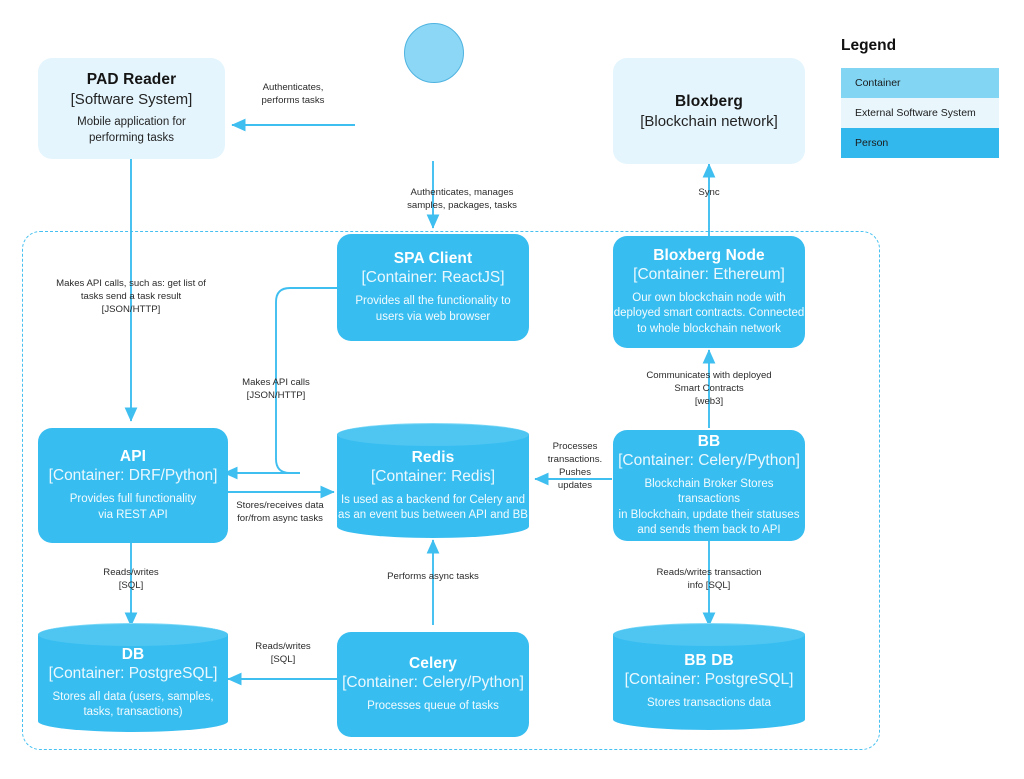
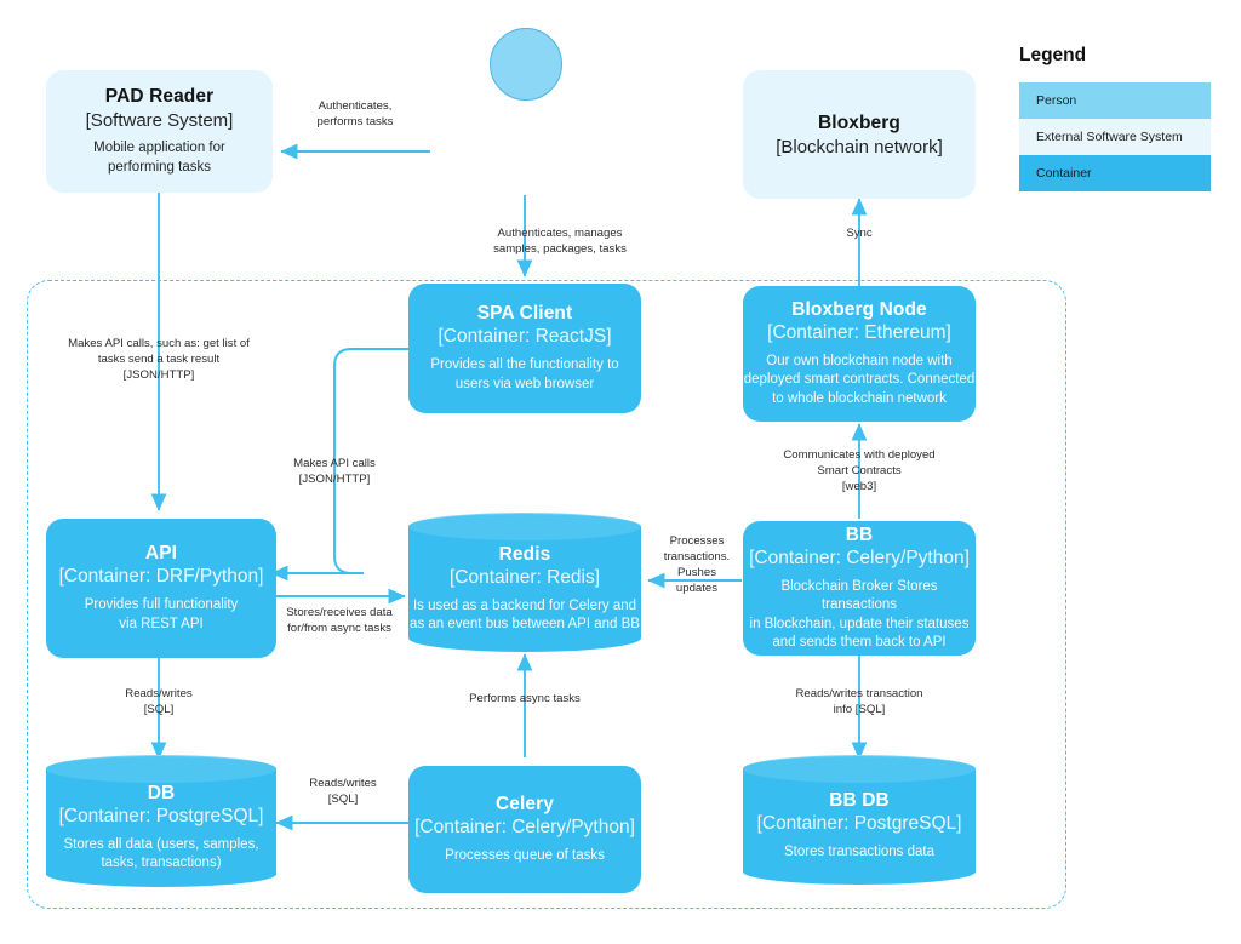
  PAD Reader
  [Software System]
  Mobile application for
  performing tasks
  Bloxberg
  [Blockchain network]
  SPA Client
  [Container: ReactJS]
  Provides all the functionality to
  users via web browser
  Bloxberg Node
  [Container: Ethereum]
  Our own blockchain node with
  deployed smart contracts. Connected
  to whole blockchain network
  API
  [Container: DRF/Python]
  Provides full functionality
  via REST API
  Redis
  [Container: Redis]
  Is used as a backend for Celery and
  as an event bus between API and BB
  BB
  [Container: Celery/Python]
  Blockchain Broker Stores transactions
  in Blockchain, update their statuses
  and sends them back to API
  DB
  [Container: PostgreSQL]
  Stores all data (users, samples,
  tasks, transactions)
  Celery
  [Container: Celery/Python]
  Processes queue of tasks
  BB DB
  [Container: PostgreSQL]
  Stores transactions data
  Authenticates,
  performs tasks
  Authenticates, manages
  samples, packages, tasks
  Sync
  Makes API calls, such as: get list of
  tasks send a task result
  [JSON/HTTP]
  Makes API calls
  [JSON/HTTP]
  Communicates with deployed
  Smart Contracts
  [web3]
  Stores/receives data
  for/from async tasks
  Processes
  transactions. Pushes
  updates
  Reads/writes
  [SQL]
  Performs async tasks
  Reads/writes
  [SQL]
  Reads/writes transaction
  info [SQL]
  Legend
- Container
+ Person
  External Software System
- Person
+ Container
